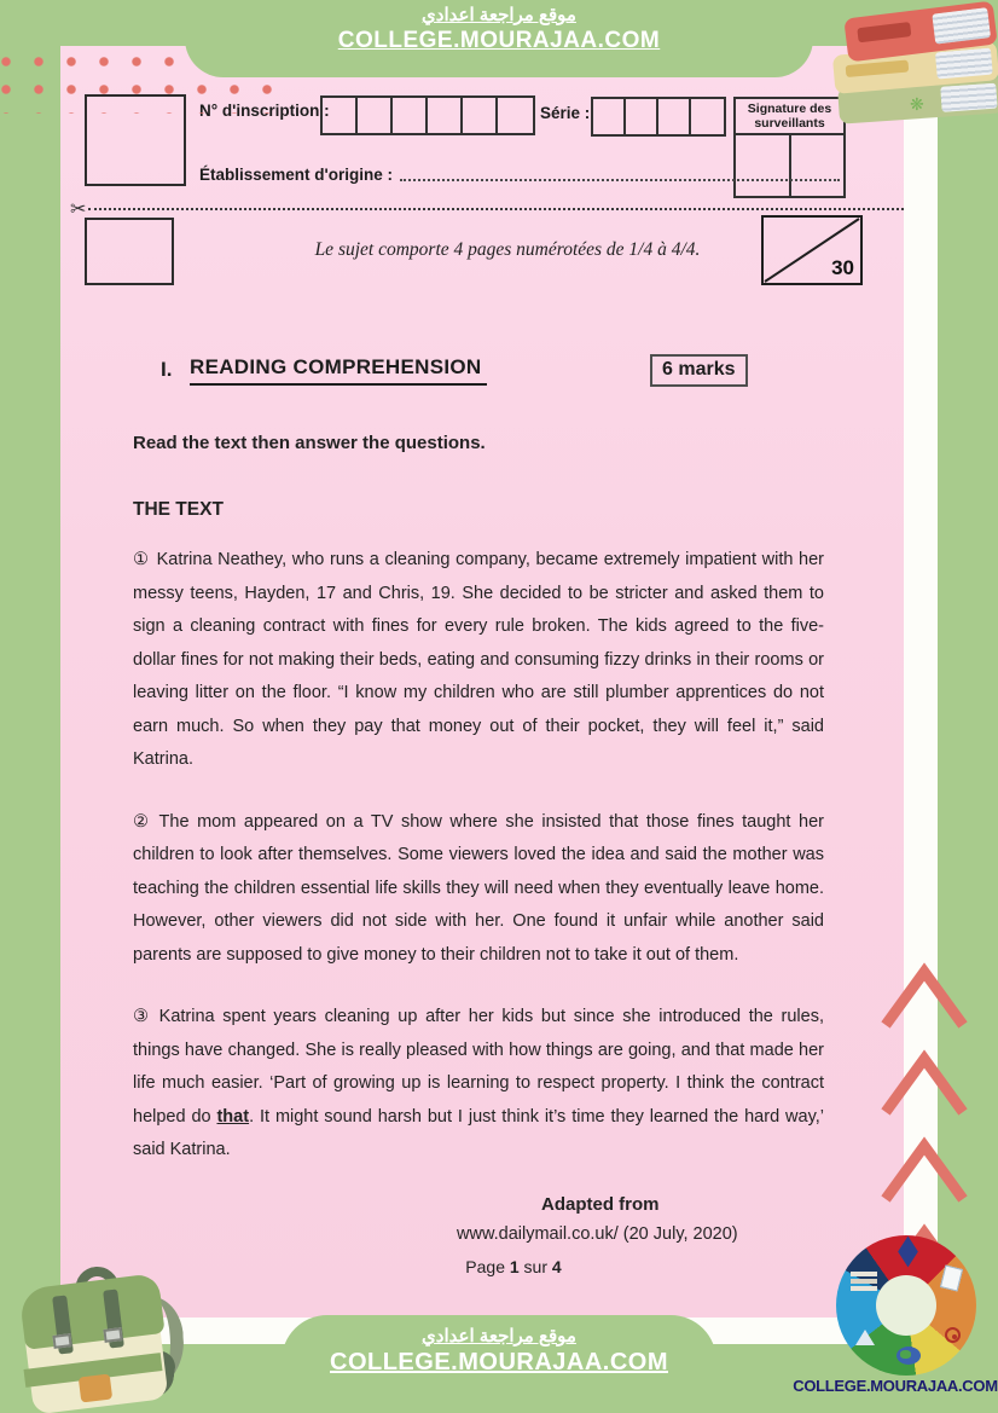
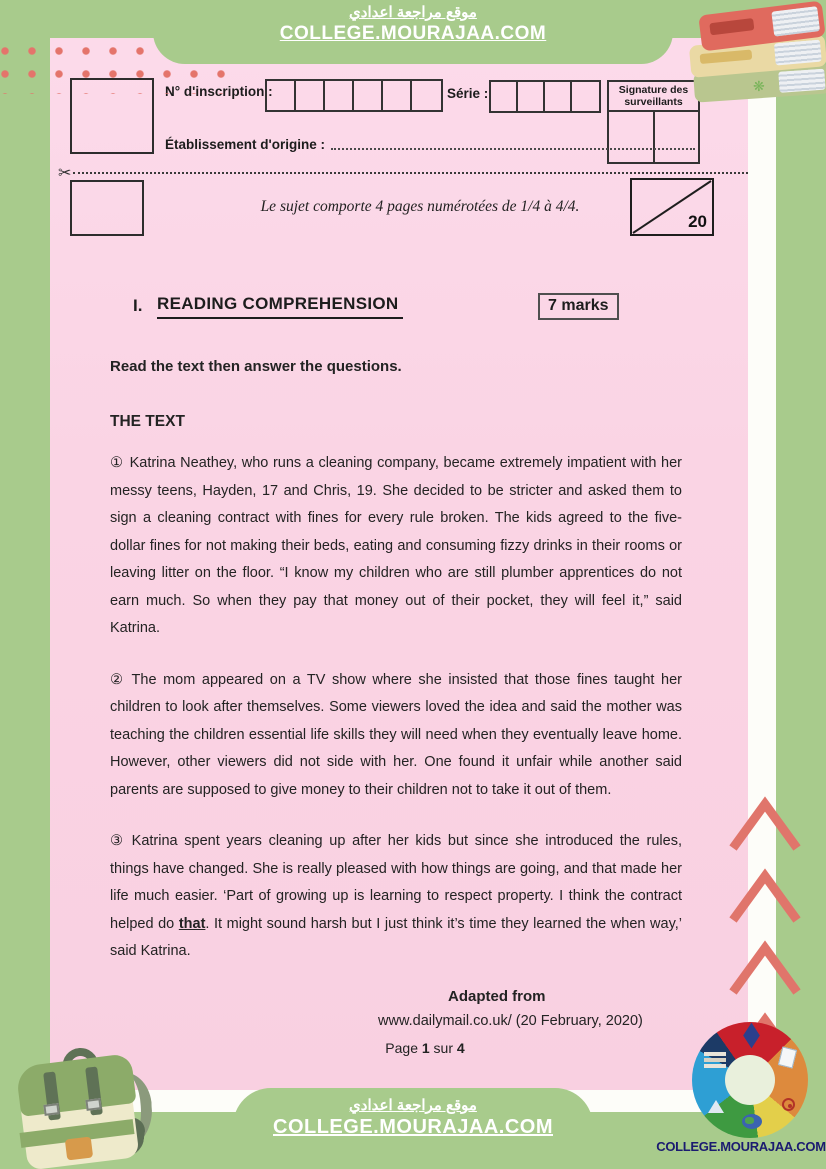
  موقع مراجعة اعدادي
  COLLEGE.MOURAJAA.COM
  ❋
  Série :
  Signature des
  surveillants
  Établissement d'origine :
  ✂
  Le sujet comporte 4 pages numérotées de 1/4 à 4/4.
- 30
+ 20
  I.
  READING COMPREHENSION
- 6 marks
+ 7 marks
  Read the text then answer the questions.
  THE TEXT
  ① Katrina Neathey, who runs a cleaning company, became extremely impatient with her messy teens, Hayden, 17 and Chris, 19. She decided to be stricter and asked them to sign a cleaning contract with fines for every rule broken. The kids agreed to the five-dollar fines for not making their beds, eating and consuming fizzy drinks in their rooms or leaving litter on the floor. “I know my children who are still plumber apprentices do not earn much. So when they pay that money out of their pocket, they will feel it,” said Katrina.
  ② The mom appeared on a TV show where she insisted that those fines taught her children to look after themselves. Some viewers loved the idea and said the mother was teaching the children essential life skills they will need when they eventually leave home. However, other viewers did not side with her. One found it unfair while another said parents are supposed to give money to their children not to take it out of them.
- ③ Katrina spent years cleaning up after her kids but since she introduced the rules, things have changed. She is really pleased with how things are going, and that made her life much easier. ‘Part of growing up is learning to respect property. I think the contract helped do that. It might sound harsh but I just think it’s time they learned the hard way,’ said Katrina.
+ ③ Katrina spent years cleaning up after her kids but since she introduced the rules, things have changed. She is really pleased with how things are going, and that made her life much easier. ‘Part of growing up is learning to respect property. I think the contract helped do that. It might sound harsh but I just think it’s time they learned the when way,’ said Katrina.
  Adapted from
- www.dailymail.co.uk/ (20 July, 2020)
+ www.dailymail.co.uk/ (20 February, 2020)
  Page 1 sur 4
  موقع مراجعة اعدادي
  COLLEGE.MOURAJAA.COM
  COLLEGE.MOURAJAA.COM
